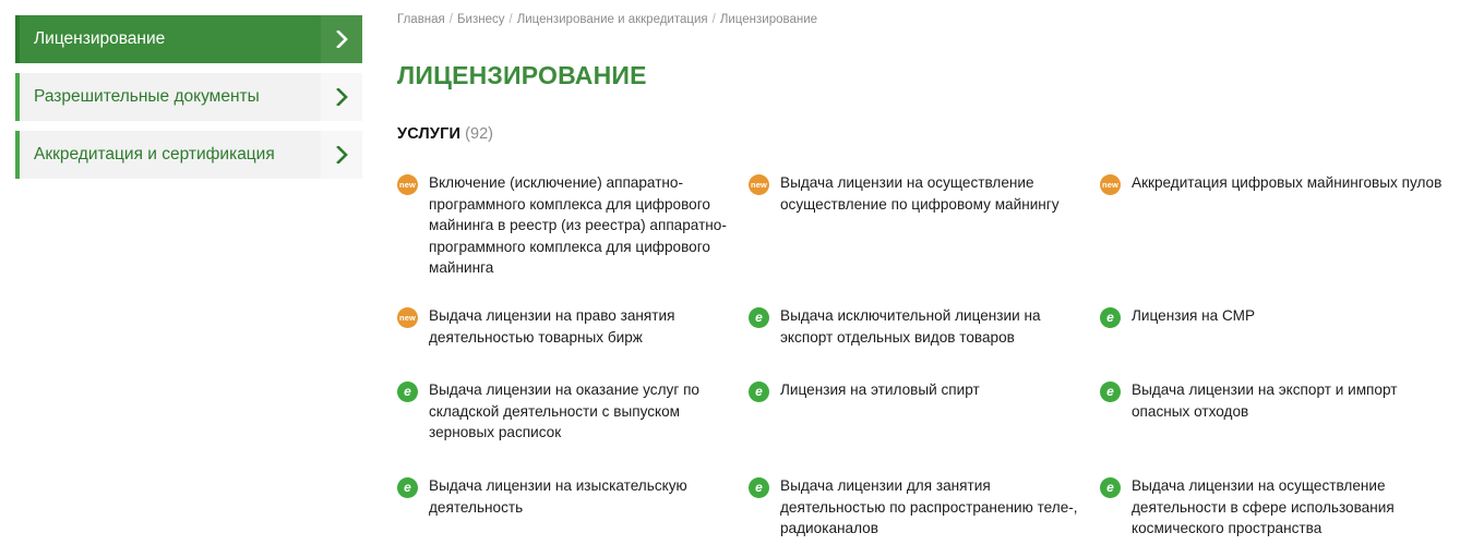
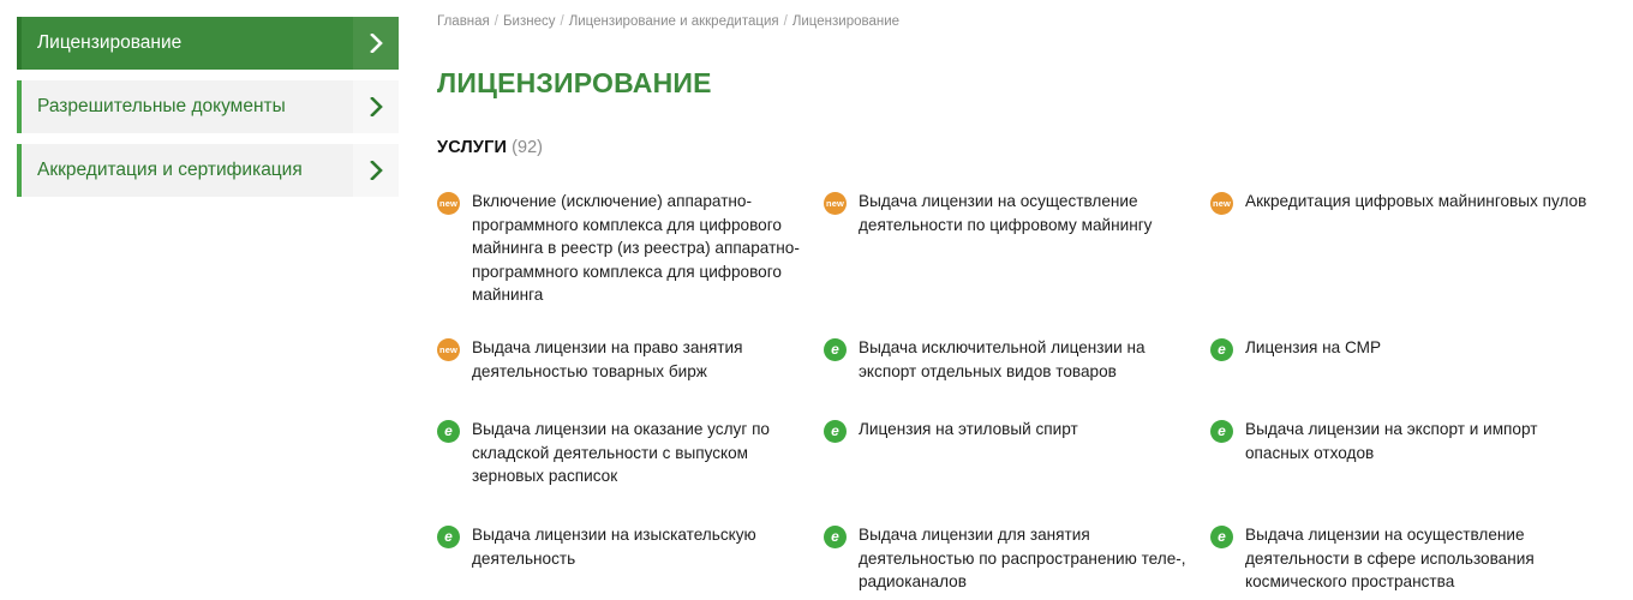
  Лицензирование
  Разрешительные документы
  Аккредитация и сертификация
  Главная / Бизнесу / Лицензирование и аккредитация / Лицензирование
  ЛИЦЕНЗИРОВАНИЕ
  УСЛУГИ (92)
  new
  Включение (исключение) аппаратно-программного комплекса для цифрового майнинга в реестр (из реестра) аппаратно-программного комплекса для цифрового майнинга
  new
- Выдача лицензии на осуществление осуществление по цифровому майнингу
+ Выдача лицензии на осуществление деятельности по цифровому майнингу
  new
  Аккредитация цифровых майнинговых пулов
  new
  Выдача лицензии на право занятия деятельностью товарных бирж
  e
  Выдача исключительной лицензии на экспорт отдельных видов товаров
  e
  Лицензия на СМР
  e
  Выдача лицензии на оказание услуг по складской деятельности с выпуском зерновых расписок
  e
  Лицензия на этиловый спирт
  e
  Выдача лицензии на экспорт и импорт опасных отходов
  e
  Выдача лицензии на изыскательскую деятельность
  e
  Выдача лицензии для занятия деятельностью по распространению теле-, радиоканалов
  e
  Выдача лицензии на осуществление деятельности в сфере использования космического пространства
